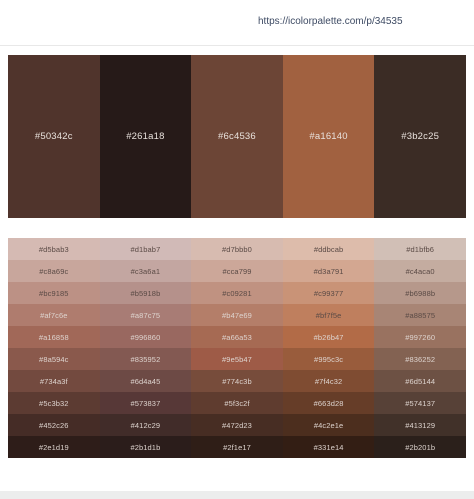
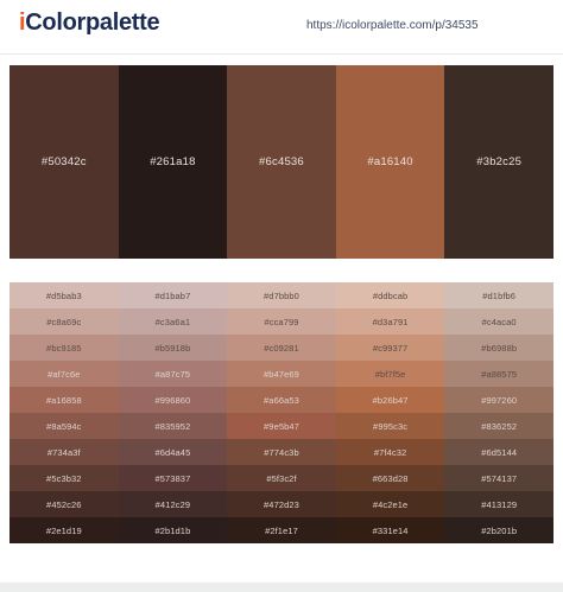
+ iColorpalette
  https://icolorpalette.com/p/34535
  #50342c
  #261a18
  #6c4536
  #a16140
  #3b2c25
  #d5bab3
  #d1bab7
  #d7bbb0
  #ddbcab
  #d1bfb6
  #c8a69c
  #c3a6a1
  #cca799
  #d3a791
  #c4aca0
  #bc9185
  #b5918b
  #c09281
  #c99377
  #b6988b
  #af7c6e
  #a87c75
  #b47e69
  #bf7f5e
  #a88575
  #a16858
  #996860
  #a66a53
  #b26b47
  #997260
  #8a594c
  #835952
  #9e5b47
  #995c3c
  #836252
  #734a3f
  #6d4a45
  #774c3b
  #7f4c32
  #6d5144
  #5c3b32
  #573837
  #5f3c2f
  #663d28
  #574137
  #452c26
  #412c29
  #472d23
  #4c2e1e
  #413129
  #2e1d19
  #2b1d1b
  #2f1e17
  #331e14
  #2b201b
